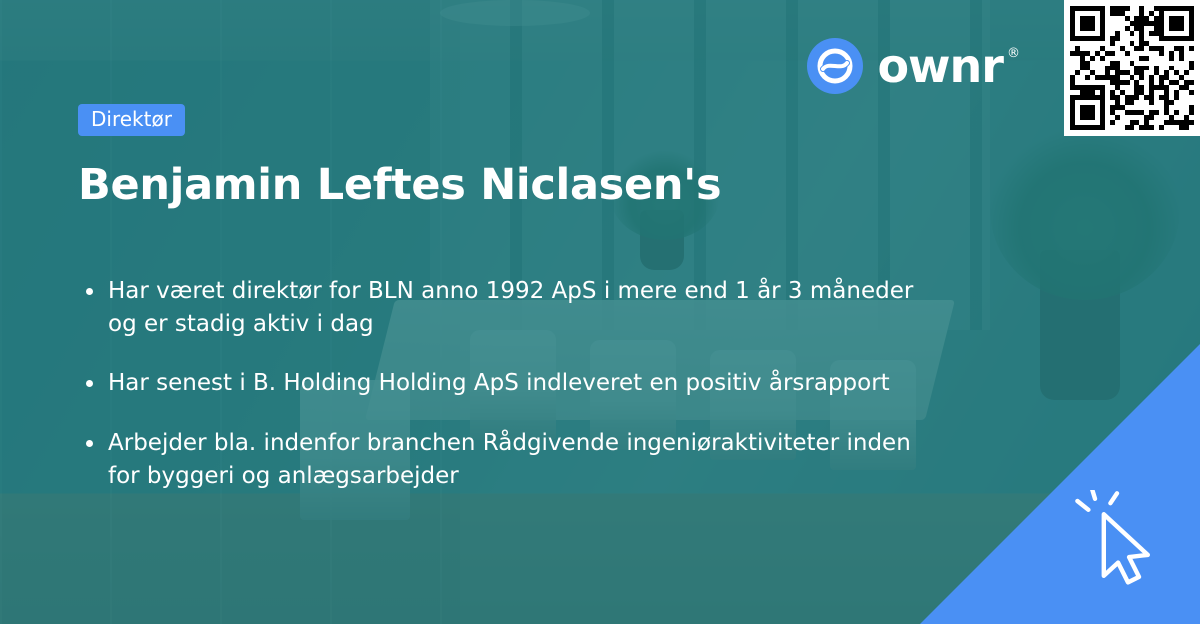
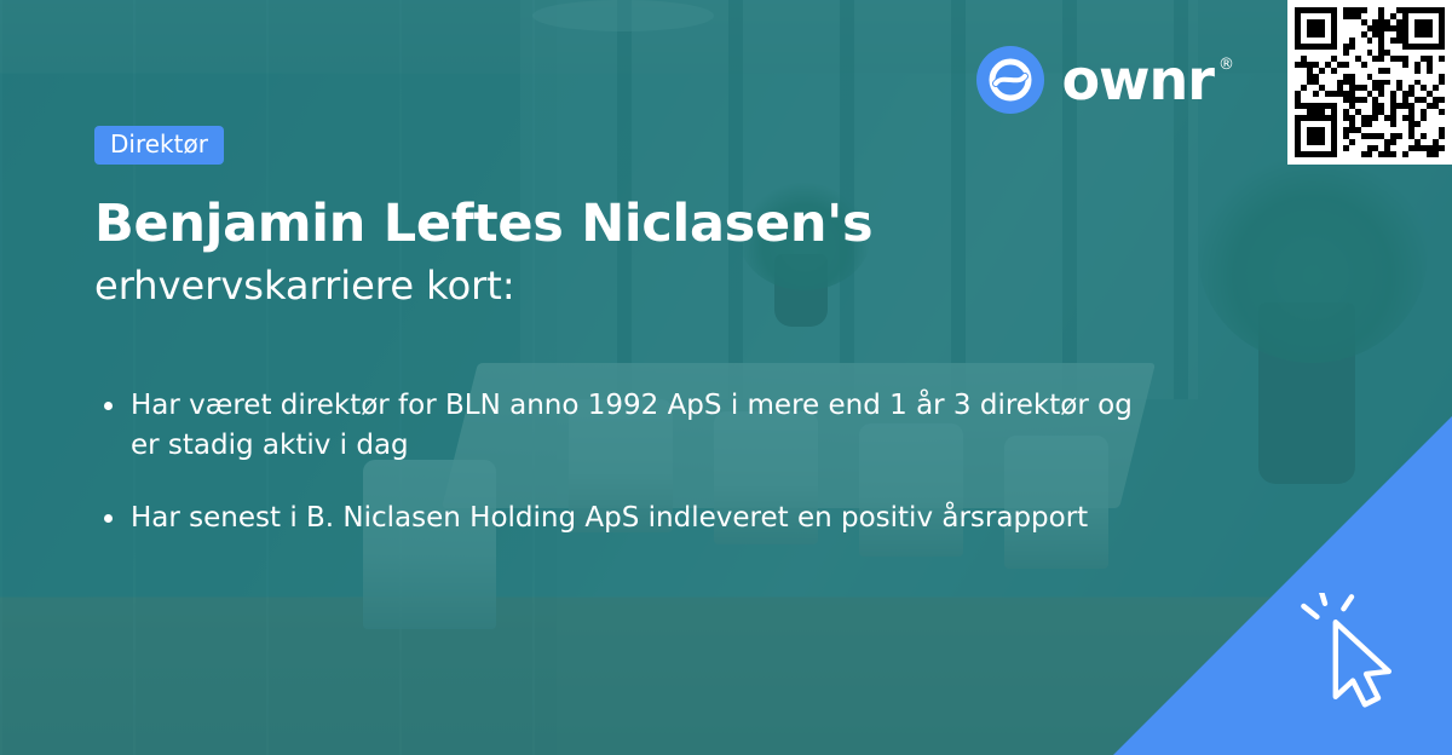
  ownr
  ®
  Direktør
  Benjamin Leftes Niclasen's
+ erhvervskarriere kort:
- Har været direktør for BLN anno 1992 ApS i mere end 1 år 3 måneder og er stadig aktiv i dag
+ Har været direktør for BLN anno 1992 ApS i mere end 1 år 3 direktør og er stadig aktiv i dag
- Har senest i B. Holding Holding ApS indleveret en positiv årsrapport
+ Har senest i B. Niclasen Holding ApS indleveret en positiv årsrapport
- Arbejder bla. indenfor branchen Rådgivende ingeniøraktiviteter inden for byggeri og anlægsarbejder
